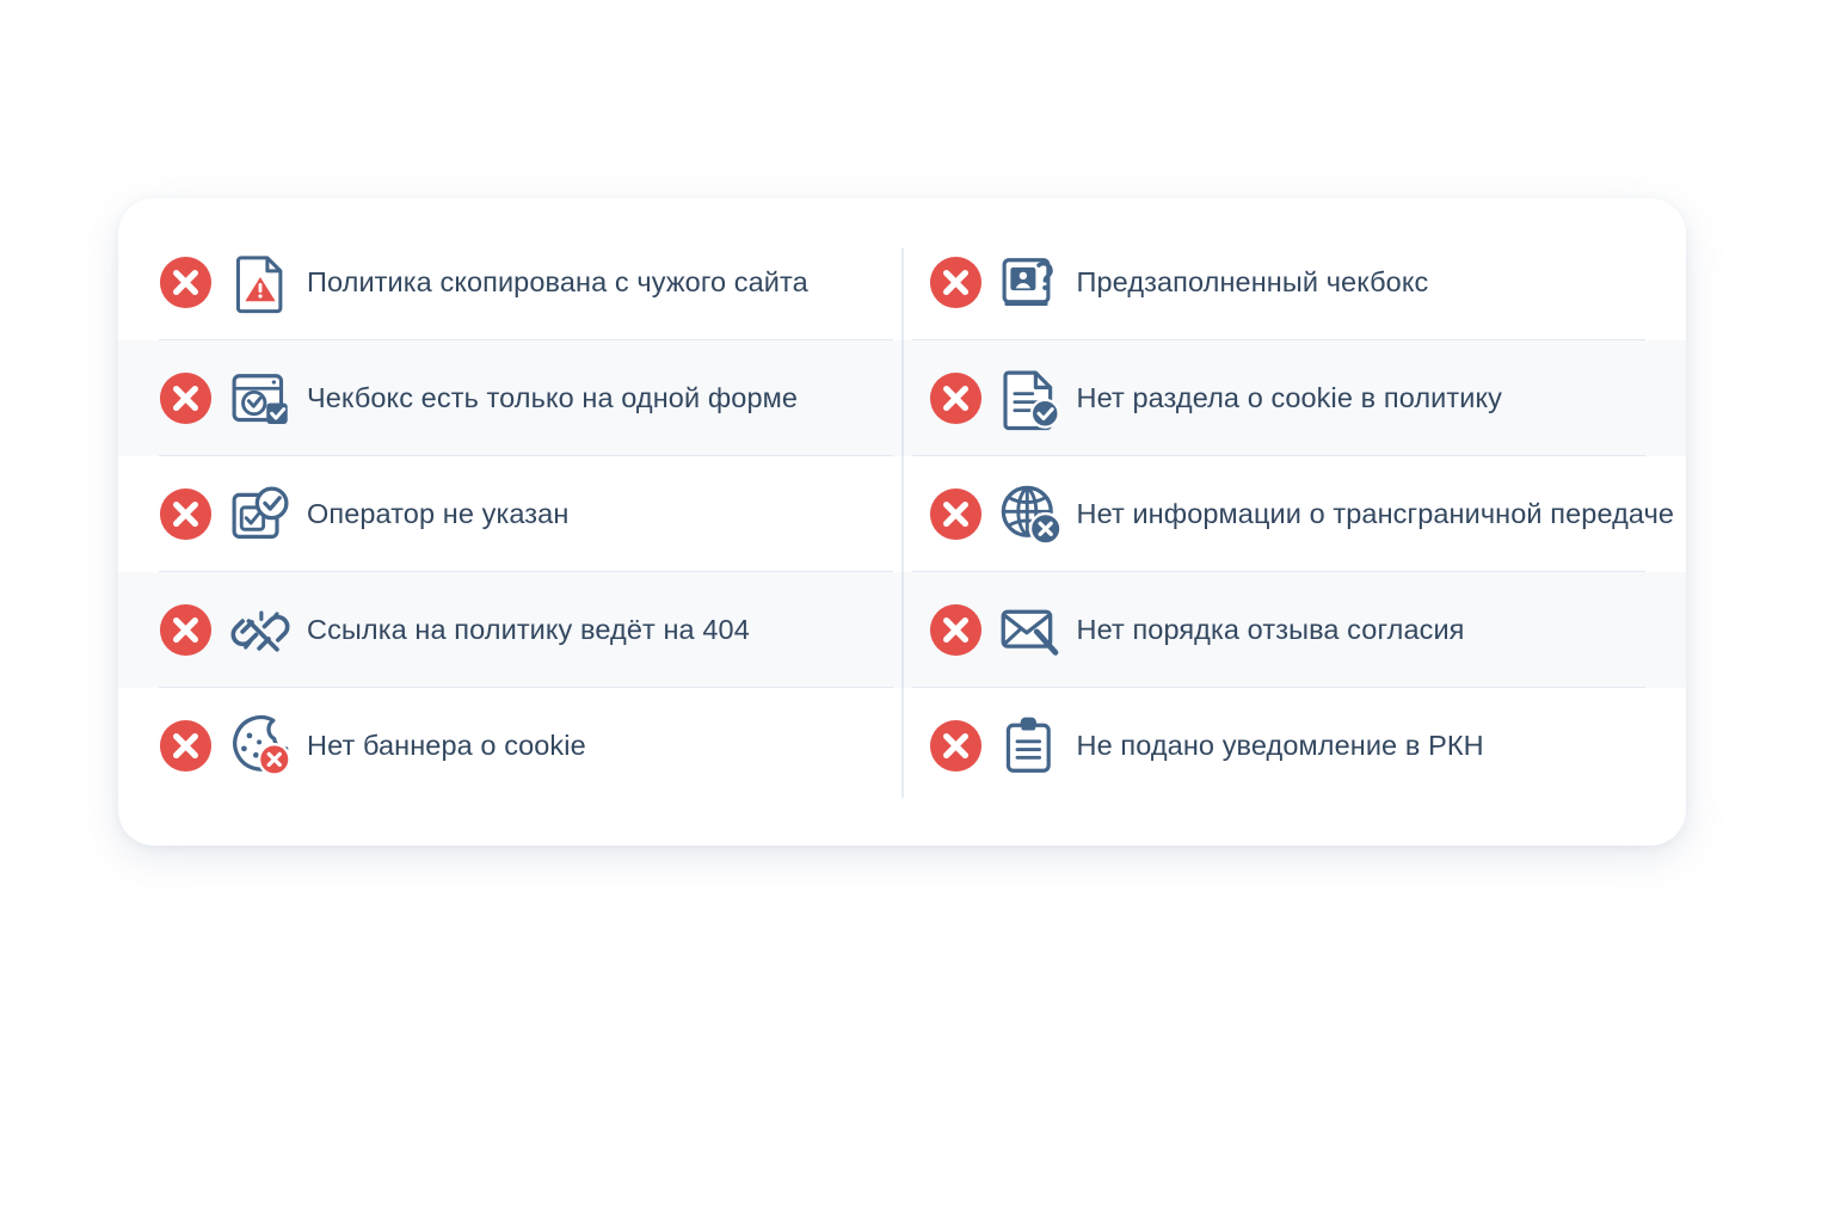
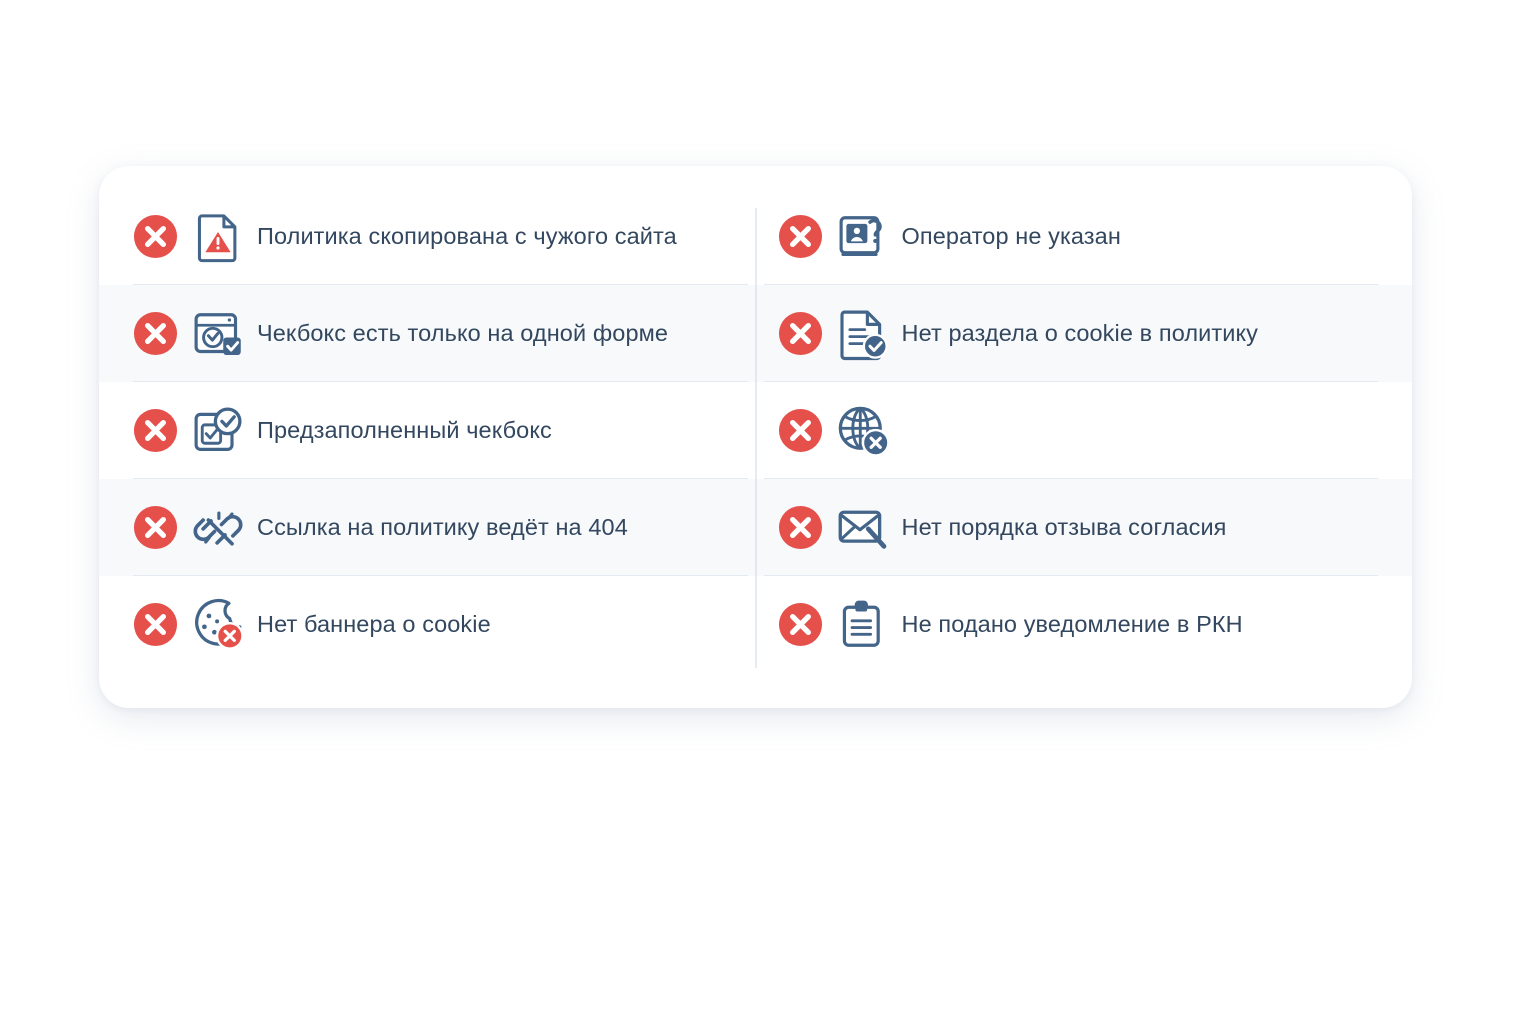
  Политика скопирована с чужого сайта
  Чекбокс есть только на одной форме
- Оператор не указан
+ Предзаполненный чекбокс
  Ссылка на политику ведёт на 404
  Нет баннера о cookie
- Предзаполненный чекбокс
+ Оператор не указан
  Нет раздела о cookie в политику
- Нет информации о трансграничной передаче
  Нет порядка отзыва согласия
  Не подано уведомление в РКН
